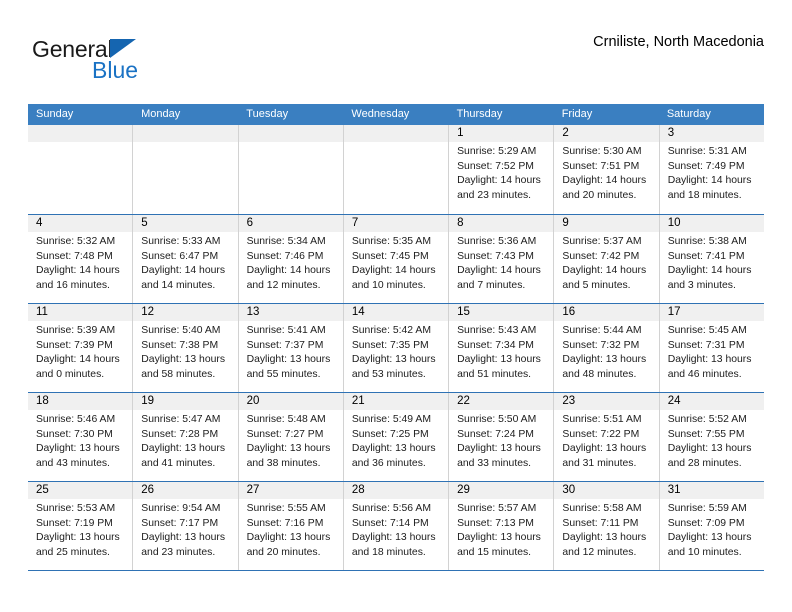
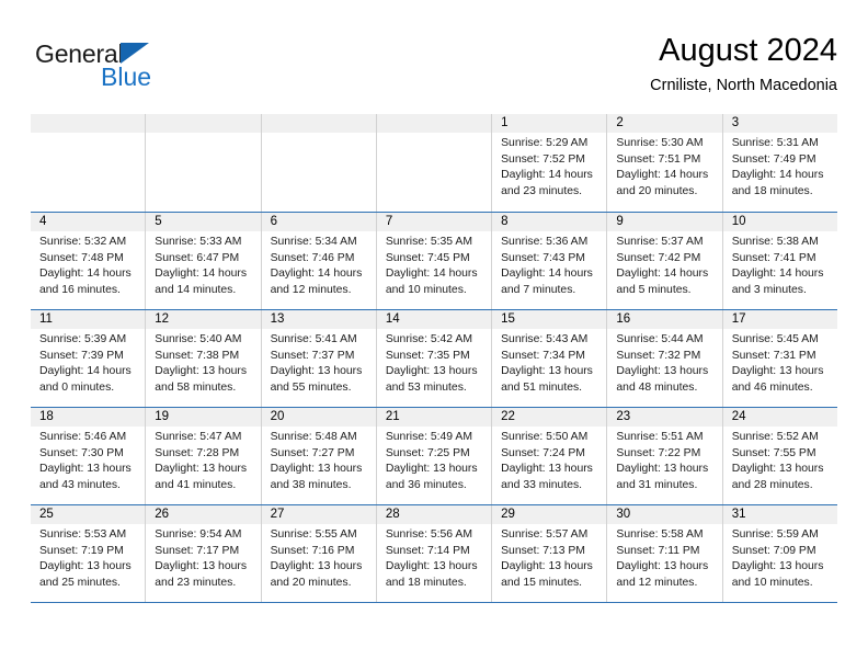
  General
  Blue
+ August 2024
  Crniliste, North Macedonia
- Sunday
- Monday
- Tuesday
- Wednesday
- Thursday
- Friday
- Saturday
  1
  Sunrise: 5:29 AM
  Sunset: 7:52 PM
  Daylight: 14 hours
  and 23 minutes.
  2
  Sunrise: 5:30 AM
  Sunset: 7:51 PM
  Daylight: 14 hours
  and 20 minutes.
  3
  Sunrise: 5:31 AM
  Sunset: 7:49 PM
  Daylight: 14 hours
  and 18 minutes.
  4
  Sunrise: 5:32 AM
  Sunset: 7:48 PM
  Daylight: 14 hours
  and 16 minutes.
  5
  Sunrise: 5:33 AM
  Sunset: 6:47 PM
  Daylight: 14 hours
  and 14 minutes.
  6
  Sunrise: 5:34 AM
  Sunset: 7:46 PM
  Daylight: 14 hours
  and 12 minutes.
  7
  Sunrise: 5:35 AM
  Sunset: 7:45 PM
  Daylight: 14 hours
  and 10 minutes.
  8
  Sunrise: 5:36 AM
  Sunset: 7:43 PM
  Daylight: 14 hours
  and 7 minutes.
  9
  Sunrise: 5:37 AM
  Sunset: 7:42 PM
  Daylight: 14 hours
  and 5 minutes.
  10
  Sunrise: 5:38 AM
  Sunset: 7:41 PM
  Daylight: 14 hours
  and 3 minutes.
  11
  Sunrise: 5:39 AM
  Sunset: 7:39 PM
  Daylight: 14 hours
  and 0 minutes.
  12
  Sunrise: 5:40 AM
  Sunset: 7:38 PM
  Daylight: 13 hours
  and 58 minutes.
  13
  Sunrise: 5:41 AM
  Sunset: 7:37 PM
  Daylight: 13 hours
  and 55 minutes.
  14
  Sunrise: 5:42 AM
  Sunset: 7:35 PM
  Daylight: 13 hours
  and 53 minutes.
  15
  Sunrise: 5:43 AM
  Sunset: 7:34 PM
  Daylight: 13 hours
  and 51 minutes.
  16
  Sunrise: 5:44 AM
  Sunset: 7:32 PM
  Daylight: 13 hours
  and 48 minutes.
  17
  Sunrise: 5:45 AM
  Sunset: 7:31 PM
  Daylight: 13 hours
  and 46 minutes.
  18
  Sunrise: 5:46 AM
  Sunset: 7:30 PM
  Daylight: 13 hours
  and 43 minutes.
  19
  Sunrise: 5:47 AM
  Sunset: 7:28 PM
  Daylight: 13 hours
  and 41 minutes.
  20
  Sunrise: 5:48 AM
  Sunset: 7:27 PM
  Daylight: 13 hours
  and 38 minutes.
  21
  Sunrise: 5:49 AM
  Sunset: 7:25 PM
  Daylight: 13 hours
  and 36 minutes.
  22
  Sunrise: 5:50 AM
  Sunset: 7:24 PM
  Daylight: 13 hours
  and 33 minutes.
  23
  Sunrise: 5:51 AM
  Sunset: 7:22 PM
  Daylight: 13 hours
  and 31 minutes.
  24
  Sunrise: 5:52 AM
  Sunset: 7:55 PM
  Daylight: 13 hours
  and 28 minutes.
  25
  Sunrise: 5:53 AM
  Sunset: 7:19 PM
  Daylight: 13 hours
  and 25 minutes.
  26
  Sunrise: 9:54 AM
  Sunset: 7:17 PM
  Daylight: 13 hours
  and 23 minutes.
  27
  Sunrise: 5:55 AM
  Sunset: 7:16 PM
  Daylight: 13 hours
  and 20 minutes.
  28
  Sunrise: 5:56 AM
  Sunset: 7:14 PM
  Daylight: 13 hours
  and 18 minutes.
  29
  Sunrise: 5:57 AM
  Sunset: 7:13 PM
  Daylight: 13 hours
  and 15 minutes.
  30
  Sunrise: 5:58 AM
  Sunset: 7:11 PM
  Daylight: 13 hours
  and 12 minutes.
  31
  Sunrise: 5:59 AM
  Sunset: 7:09 PM
  Daylight: 13 hours
  and 10 minutes.
